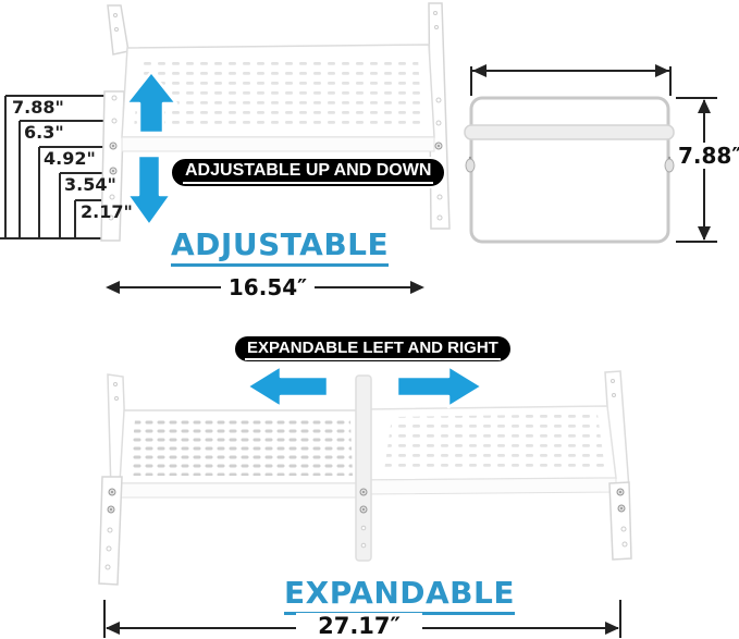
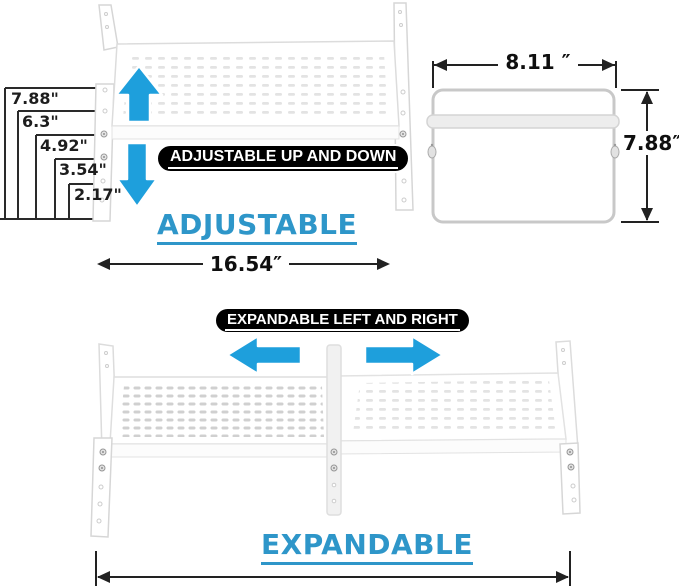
  7.88"
  6.3"
  4.92"
  3.54"
  2.17"
  ADJUSTABLE UP AND DOWN
  ADJUSTABLE
  16.54″
+ 8.11 ″
  7.88″
  EXPANDABLE LEFT AND RIGHT
  EXPANDABLE
- 27.17″
